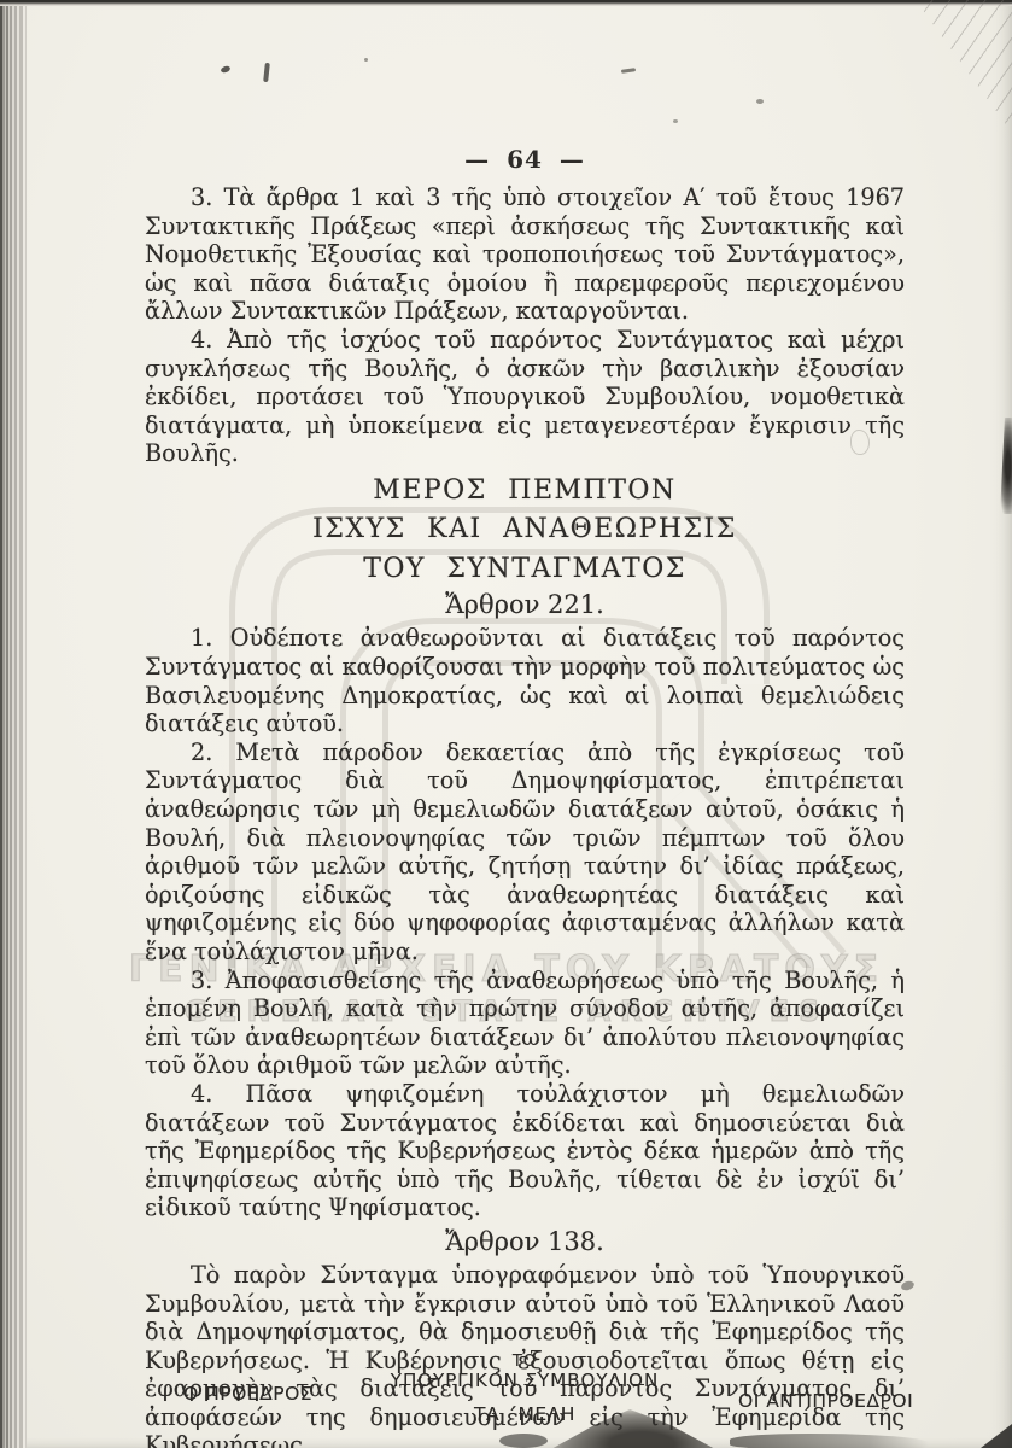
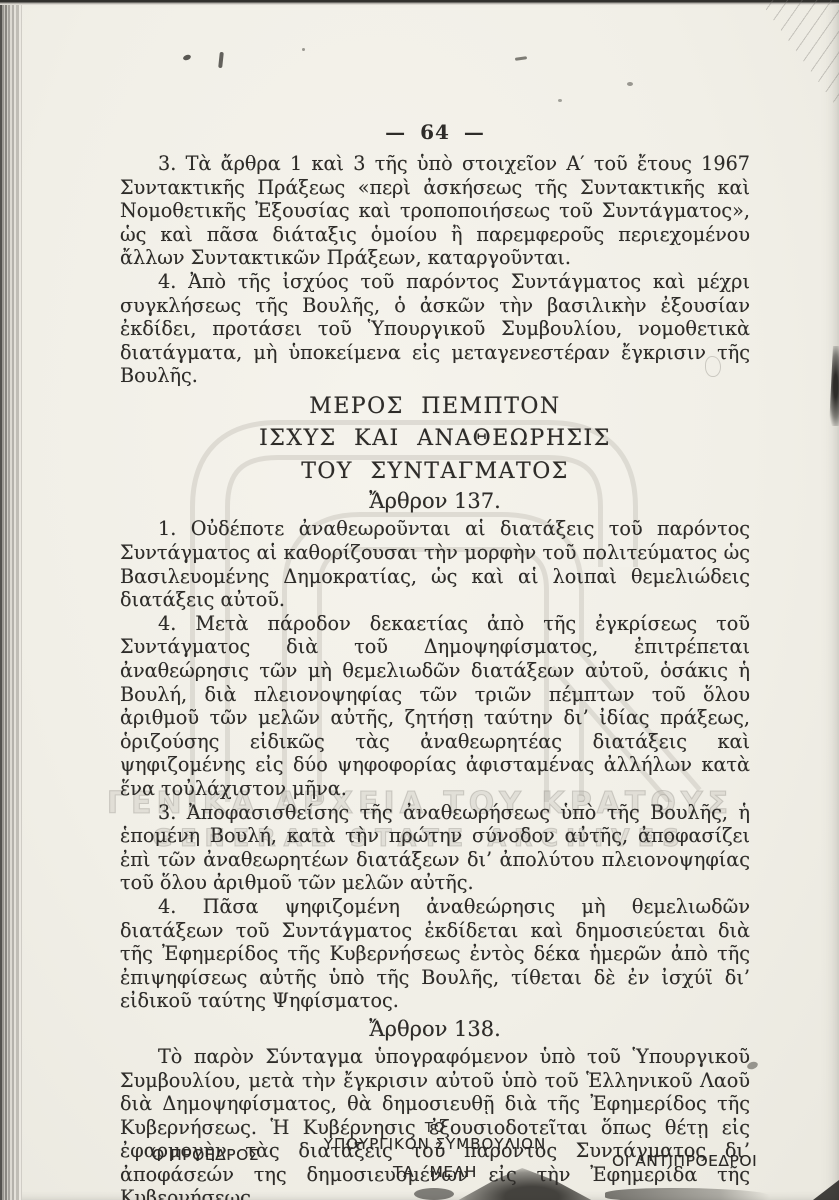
  ΓΕΝΙΚΑ ΑΡΧΕΙΑ ΤΟΥ ΚΡΑΤΟΥΣ
  GENERAL STATE ARCHIVES
  — 64 —
  3. Τὰ ἄρθρα 1 καὶ 3 τῆς ὑπὸ στοιχεῖον Α′ τοῦ ἔτους 1967 Συντακτικῆς Πράξεως «περὶ ἀσκήσεως τῆς Συντακτικῆς καὶ Νομοθετικῆς Ἐξουσίας καὶ τροποποιήσεως τοῦ Συντάγματος», ὡς καὶ πᾶσα διάταξις ὁμοίου ἢ παρεμφεροῦς περιεχομένου ἄλλων Συντακτικῶν Πράξεων, καταργοῦνται.
  4. Ἀπὸ τῆς ἰσχύος τοῦ παρόντος Συντάγματος καὶ μέχρι συγκλήσεως τῆς Βουλῆς, ὁ ἀσκῶν τὴν βασιλικὴν ἐξουσίαν ἐκδίδει, προτάσει τοῦ Ὑπουργικοῦ Συμβουλίου, νομοθετικὰ διατάγματα, μὴ ὑποκείμενα εἰς μεταγενεστέραν ἔγκρισιν τῆς Βουλῆς.
  ΜΕΡΟΣ ΠΕΜΠΤΟΝ
  ΙΣΧΥΣ ΚΑΙ ΑΝΑΘΕΩΡΗΣΙΣ
  ΤΟΥ ΣΥΝΤΑΓΜΑΤΟΣ
- Ἄρθρον 221.
+ Ἄρθρον 137.
  1. Οὐδέποτε ἀναθεωροῦνται αἱ διατάξεις τοῦ παρόντος Συντάγματος αἱ καθορίζουσαι τὴν μορφὴν τοῦ πολιτεύματος ὡς Βασιλευομένης Δημοκρατίας, ὡς καὶ αἱ λοιπαὶ θεμελιώδεις διατάξεις αὐτοῦ.
- 2. Μετὰ πάροδον δεκαετίας ἀπὸ τῆς ἐγκρίσεως τοῦ Συντάγματος διὰ τοῦ Δημοψηφίσματος, ἐπιτρέπεται ἀναθεώρησις τῶν μὴ θεμελιωδῶν διατάξεων αὐτοῦ, ὁσάκις ἡ Βουλή, διὰ πλειονοψηφίας τῶν τριῶν πέμπτων τοῦ ὅλου ἀριθμοῦ τῶν μελῶν αὐτῆς, ζητήσῃ ταύτην δι’ ἰδίας πράξεως, ὁριζούσης εἰδικῶς τὰς ἀναθεωρητέας διατάξεις καὶ ψηφιζομένης εἰς δύο ψηφοφορίας ἀφισταμένας ἀλλήλων κατὰ ἕνα τοὐλάχιστον μῆνα.
+ 4. Μετὰ πάροδον δεκαετίας ἀπὸ τῆς ἐγκρίσεως τοῦ Συντάγματος διὰ τοῦ Δημοψηφίσματος, ἐπιτρέπεται ἀναθεώρησις τῶν μὴ θεμελιωδῶν διατάξεων αὐτοῦ, ὁσάκις ἡ Βουλή, διὰ πλειονοψηφίας τῶν τριῶν πέμπτων τοῦ ὅλου ἀριθμοῦ τῶν μελῶν αὐτῆς, ζητήσῃ ταύτην δι’ ἰδίας πράξεως, ὁριζούσης εἰδικῶς τὰς ἀναθεωρητέας διατάξεις καὶ ψηφιζομένης εἰς δύο ψηφοφορίας ἀφισταμένας ἀλλήλων κατὰ ἕνα τοὐλάχιστον μῆνα.
  3. Ἀποφασισθείσης τῆς ἀναθεωρήσεως ὑπὸ τῆς Βουλῆς, ἡ ἑπομένη Βουλή, κατὰ τὴν πρώτην σύνοδον αὐτῆς, ἀποφασίζει ἐπὶ τῶν ἀναθεωρητέων διατάξεων δι’ ἀπολύτου πλειονοψηφίας τοῦ ὅλου ἀριθμοῦ τῶν μελῶν αὐτῆς.
- 4. Πᾶσα ψηφιζομένη τοὐλάχιστον μὴ θεμελιωδῶν διατάξεων τοῦ Συντάγματος ἐκδίδεται καὶ δημοσιεύεται διὰ τῆς Ἐφημερίδος τῆς Κυβερνήσεως ἐντὸς δέκα ἡμερῶν ἀπὸ τῆς ἐπιψηφίσεως αὐτῆς ὑπὸ τῆς Βουλῆς, τίθεται δὲ ἐν ἰσχύϊ δι’ εἰδικοῦ ταύτης Ψηφίσματος.
+ 4. Πᾶσα ψηφιζομένη ἀναθεώρησις μὴ θεμελιωδῶν διατάξεων τοῦ Συντάγματος ἐκδίδεται καὶ δημοσιεύεται διὰ τῆς Ἐφημερίδος τῆς Κυβερνήσεως ἐντὸς δέκα ἡμερῶν ἀπὸ τῆς ἐπιψηφίσεως αὐτῆς ὑπὸ τῆς Βουλῆς, τίθεται δὲ ἐν ἰσχύϊ δι’ εἰδικοῦ ταύτης Ψηφίσματος.
  Ἄρθρον 138.
  Τὸ παρὸν Σύνταγμα ὑπογραφόμενον ὑπὸ τοῦ Ὑπουργικοῦ Συμβουλίου, μετὰ τὴν ἔγκρισιν αὐτοῦ ὑπὸ τοῦ Ἑλληνικοῦ Λαοῦ διὰ Δημοψηφίσματος, θὰ δημοσιευθῇ διὰ τῆς Ἐφημερίδος τῆς Κυβερνήσεως. Ἡ Κυβέρνησις ἐξουσιοδοτεῖται ὅπως θέτῃ εἰς ἐφαρμογὴν τὰς διατάξεις τοῦ παρόντος Συντάγματος δι’ ἀποφάσεών της δημοσιευομένων εἰς τὴν Ἐφημερίδα τῆς Κυβερνήσεως.
  ΤΟ
  ΥΠΟΥΡΓΙΚΟΝ ΣΥΜΒΟΥΛΙΟΝ
  Ο ΠΡΟΕΔΡΟΣ
  ΟΙ ΑΝΤΙΠΡΟΕΔΡΟΙ
  ΤΑ ΜΕΛΗ
